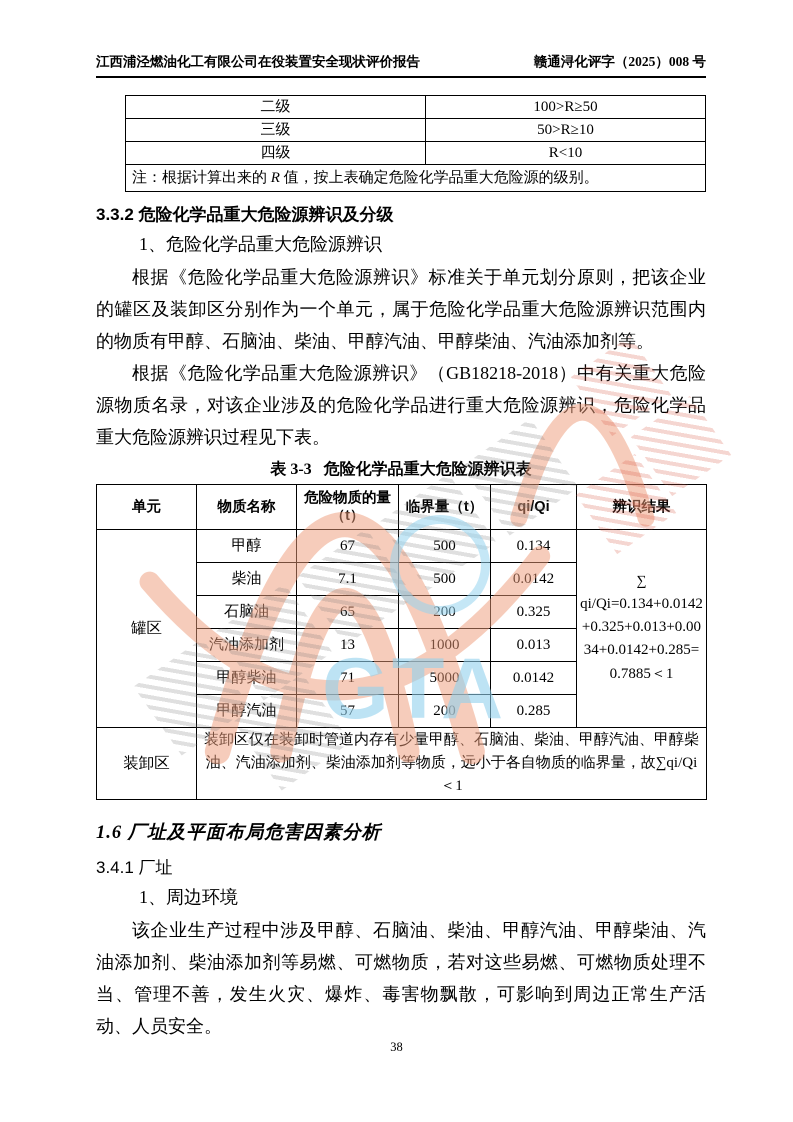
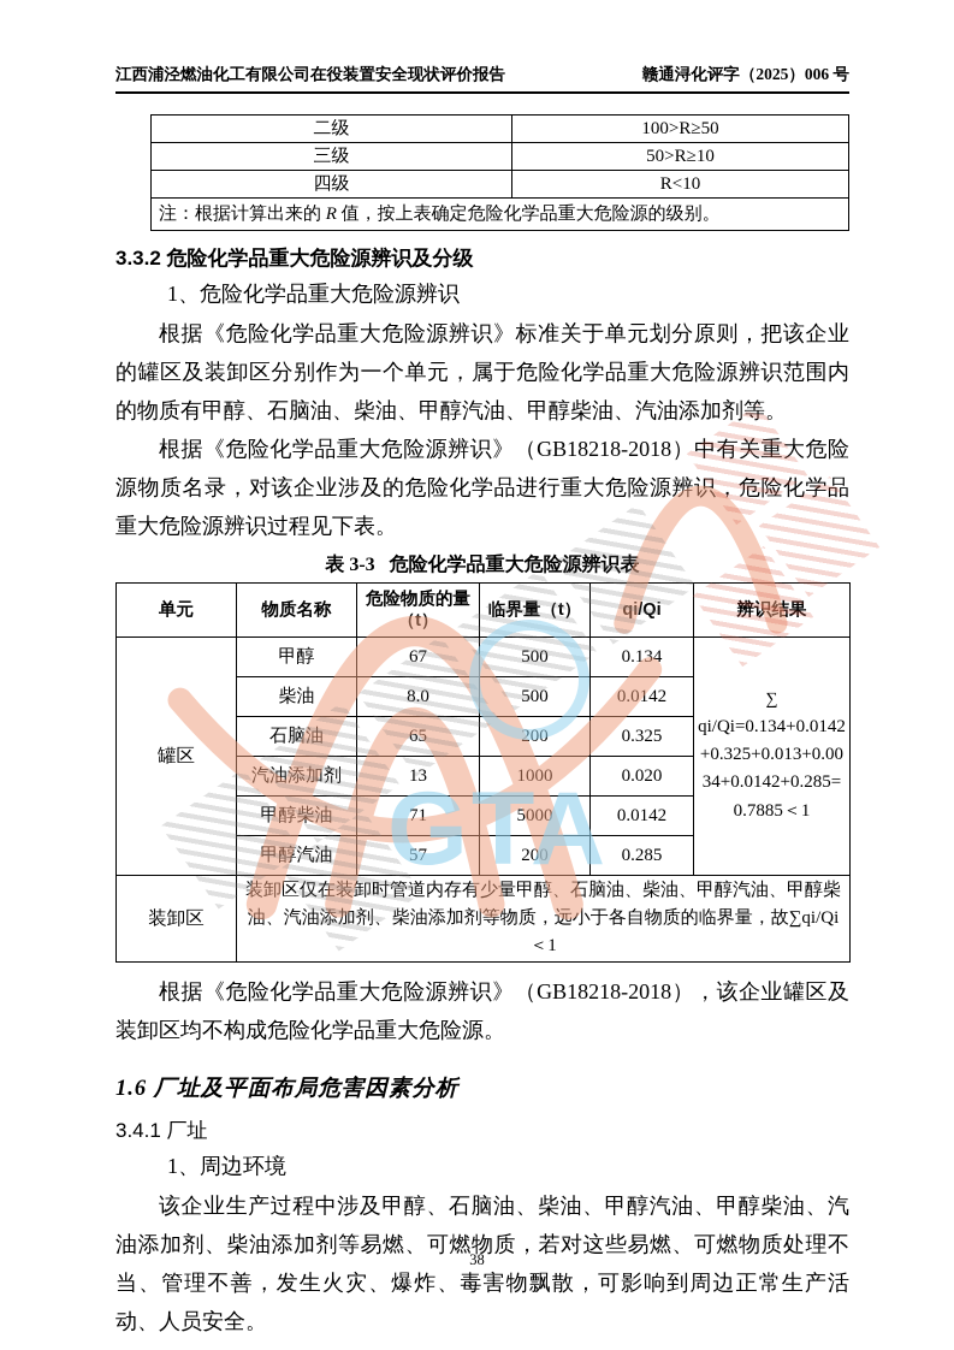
  江西浦泾燃油化工有限公司在役装置安全现状评价报告
- 赣通浔化评字（2025）008 号
+ 赣通浔化评字（2025）006 号
  二级	100>R≥50
  三级	50>R≥10
  四级	R<10
  注：根据计算出来的 R 值，按上表确定危险化学品重大危险源的级别。
  3.3.2 危险化学品重大危险源辨识及分级
  1、危险化学品重大危险源辨识
  根据《危险化学品重大危险源辨识》标准关于单元划分原则，把该企业的罐区及装卸区分别作为一个单元，属于危险化学品重大危险源辨识范围内的物质有甲醇、石脑油、柴油、甲醇汽油、甲醇柴油、汽油添加剂等。
  根据《危险化学品重大危险源辨识》（GB18218-2018）中有关重大危险源物质名录，对该企业涉及的危险化学品进行重大危险源辨识，危险化学品重大危险源辨识过程见下表。
  表 3-3 危险化学品重大危险源辨识表
  单元	物质名称	危险物质的量（t）	临界量（t）	qi/Qi	辨识结果
  罐区	甲醇	67	500	0.134	∑ qi/Qi=0.134+0.0142+0.325+0.013+0.0034+0.0142+0.285=0.7885＜1
- 柴油	7.1	500	0.0142
+ 柴油	8.0	500	0.0142
  石脑油	65	200	0.325
- 汽油添加剂	13	1000	0.013
+ 汽油添加剂	13	1000	0.020
  甲醇柴油	71	5000	0.0142
  甲醇汽油	57	200	0.285
  装卸区	装卸区仅在装卸时管道内存有少量甲醇、石脑油、柴油、甲醇汽油、甲醇柴油、汽油添加剂、柴油添加剂等物质，远小于各自物质的临界量，故∑qi/Qi＜1
+ 根据《危险化学品重大危险源辨识》（GB18218-2018），该企业罐区及装卸区均不构成危险化学品重大危险源。
  1.6 厂址及平面布局危害因素分析
  3.4.1 厂址
  1、周边环境
  该企业生产过程中涉及甲醇、石脑油、柴油、甲醇汽油、甲醇柴油、汽油添加剂、柴油添加剂等易燃、可燃物质，若对这些易燃、可燃物质处理不当、管理不善，发生火灾、爆炸、毒害物飘散，可影响到周边正常生产活动、人员安全。
  38
  GTA
